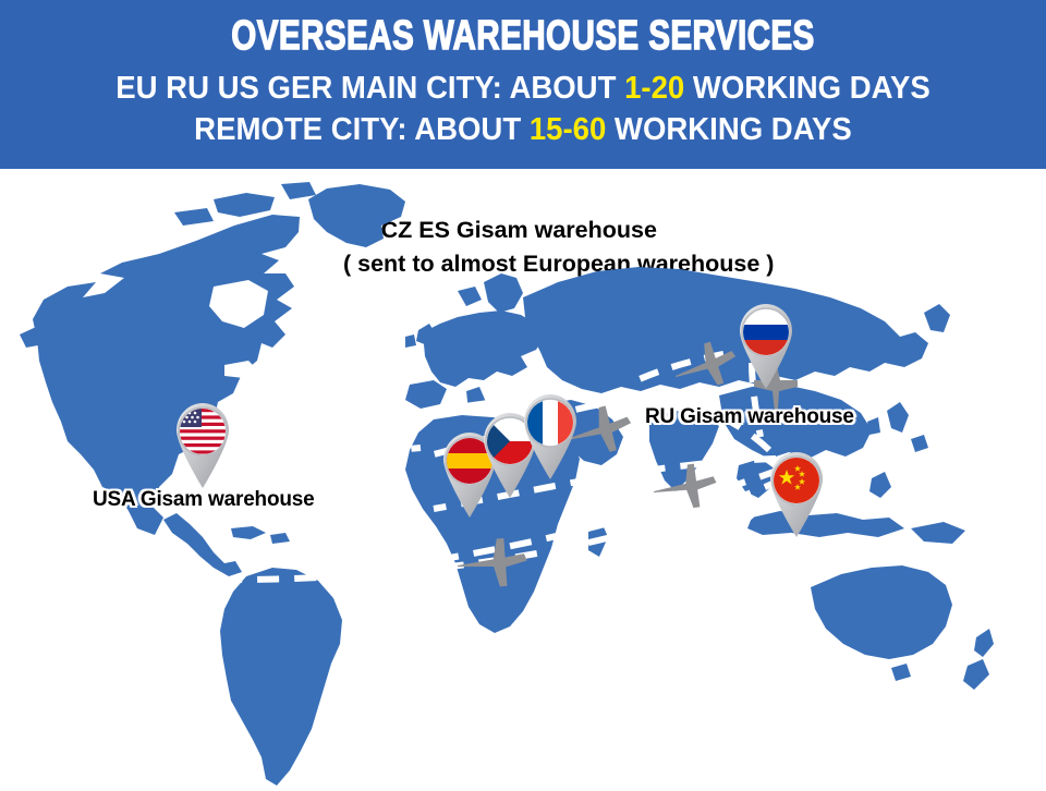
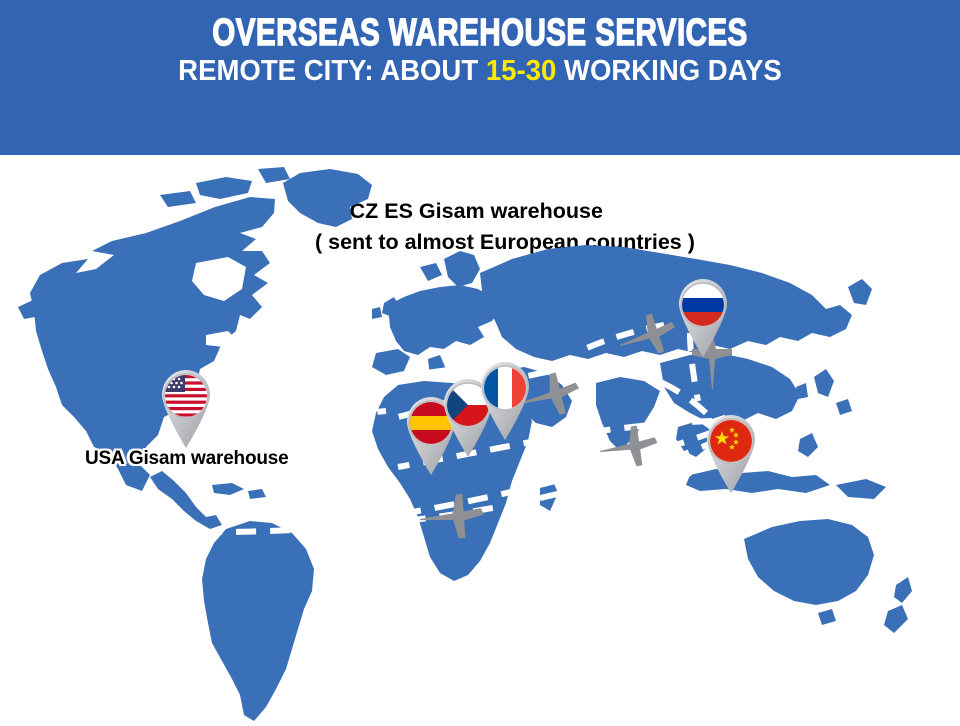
  OVERSEAS WAREHOUSE SERVICES
- EU RU US GER MAIN CITY: ABOUT 1-20 WORKING DAYS
- REMOTE CITY: ABOUT 15-60 WORKING DAYS
+ REMOTE CITY: ABOUT 15-30 WORKING DAYS
  CZ ES Gisam warehouse
- ( sent to almost European warehouse )
+ ( sent to almost European countries )
  USA Gisam warehouse
- RU Gisam warehouse
